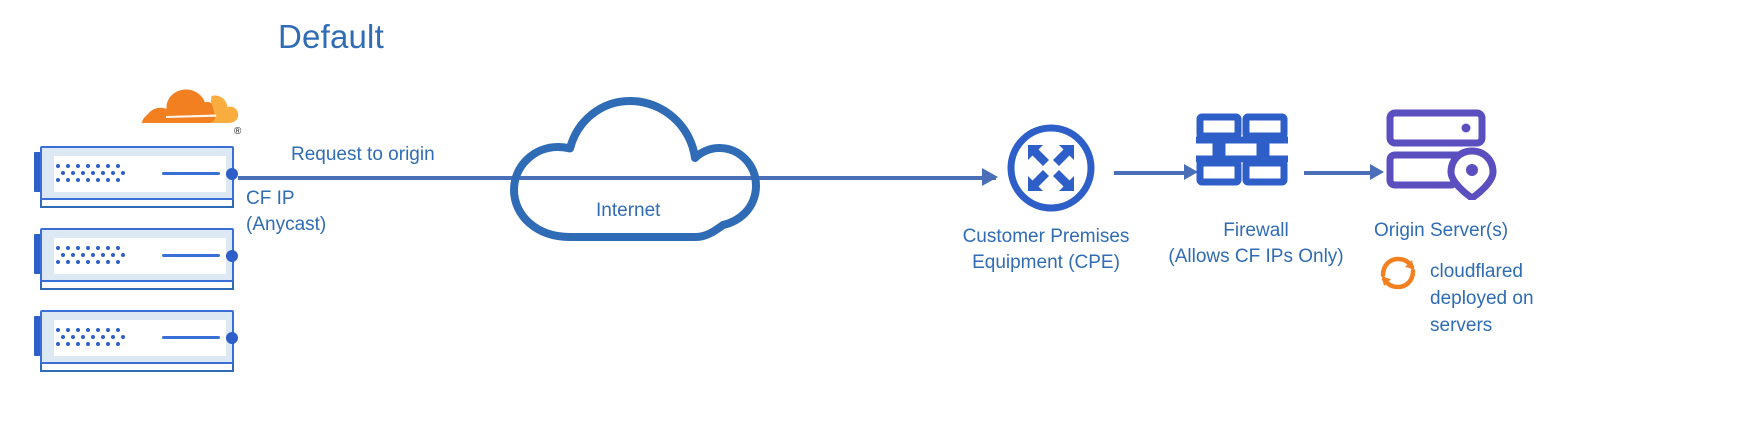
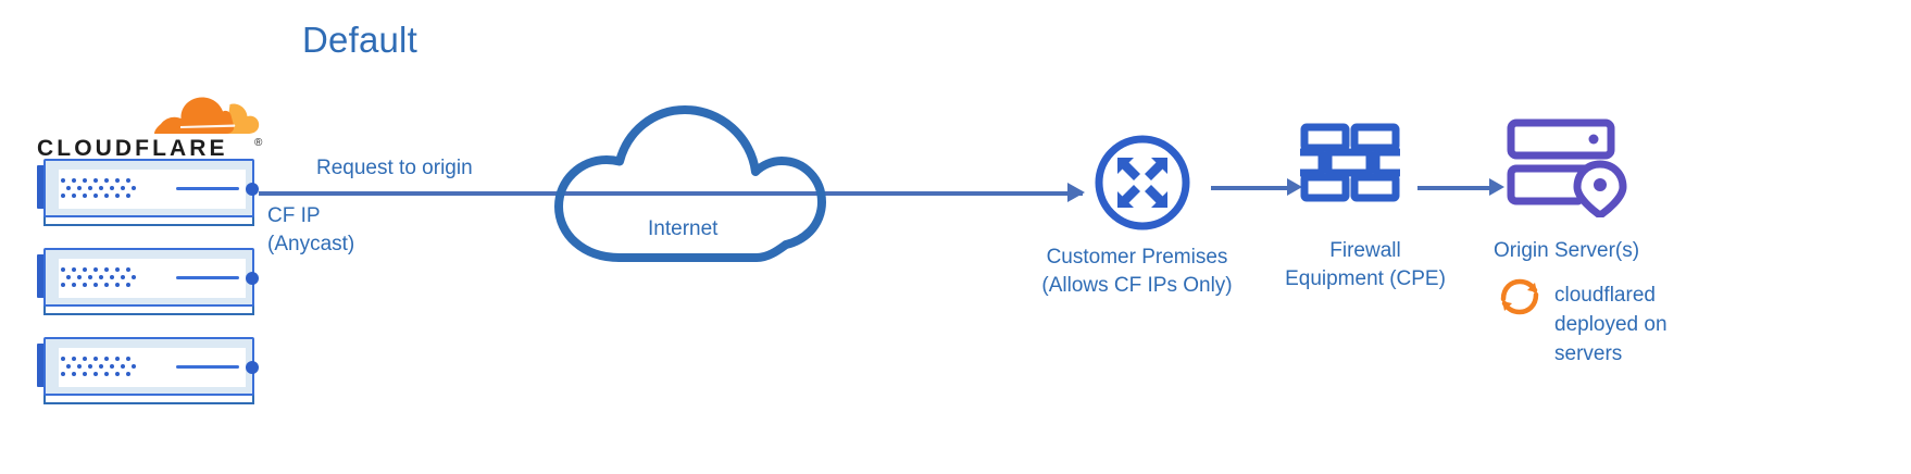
  Default
+ CLOUDFLARE
  ®
  Request to origin
  CF IP
  (Anycast)
  Internet
  Customer Premises
- Equipment (CPE)
+ (Allows CF IPs Only)
  Firewall
- (Allows CF IPs Only)
+ Equipment (CPE)
  Origin Server(s)
  cloudflared
  deployed on
  servers
